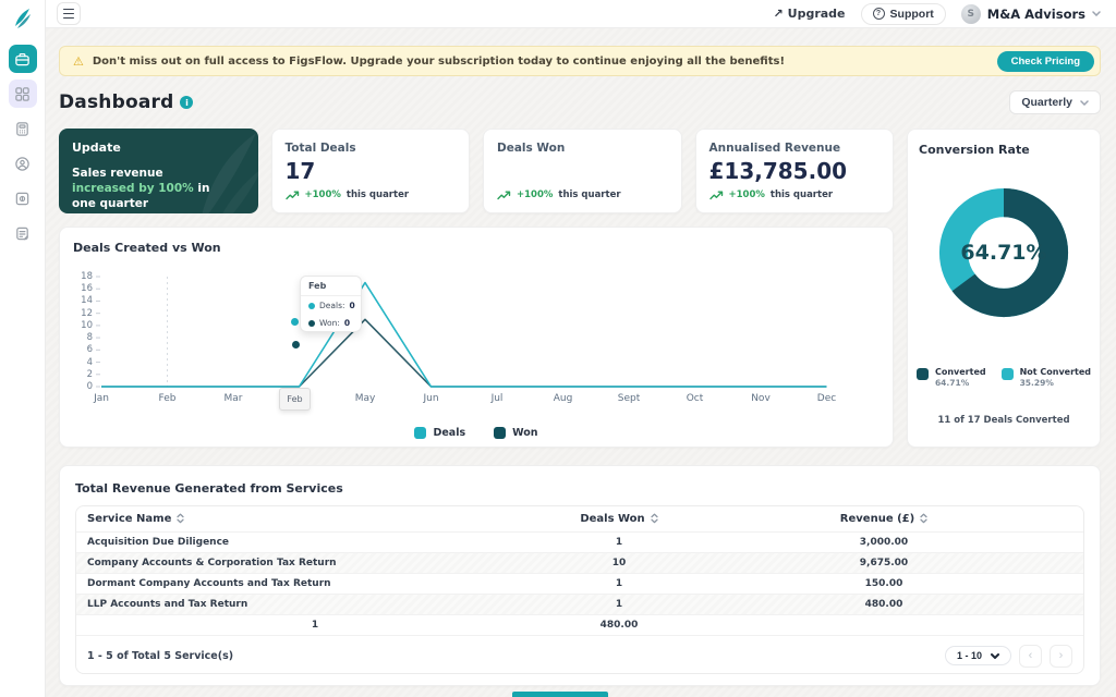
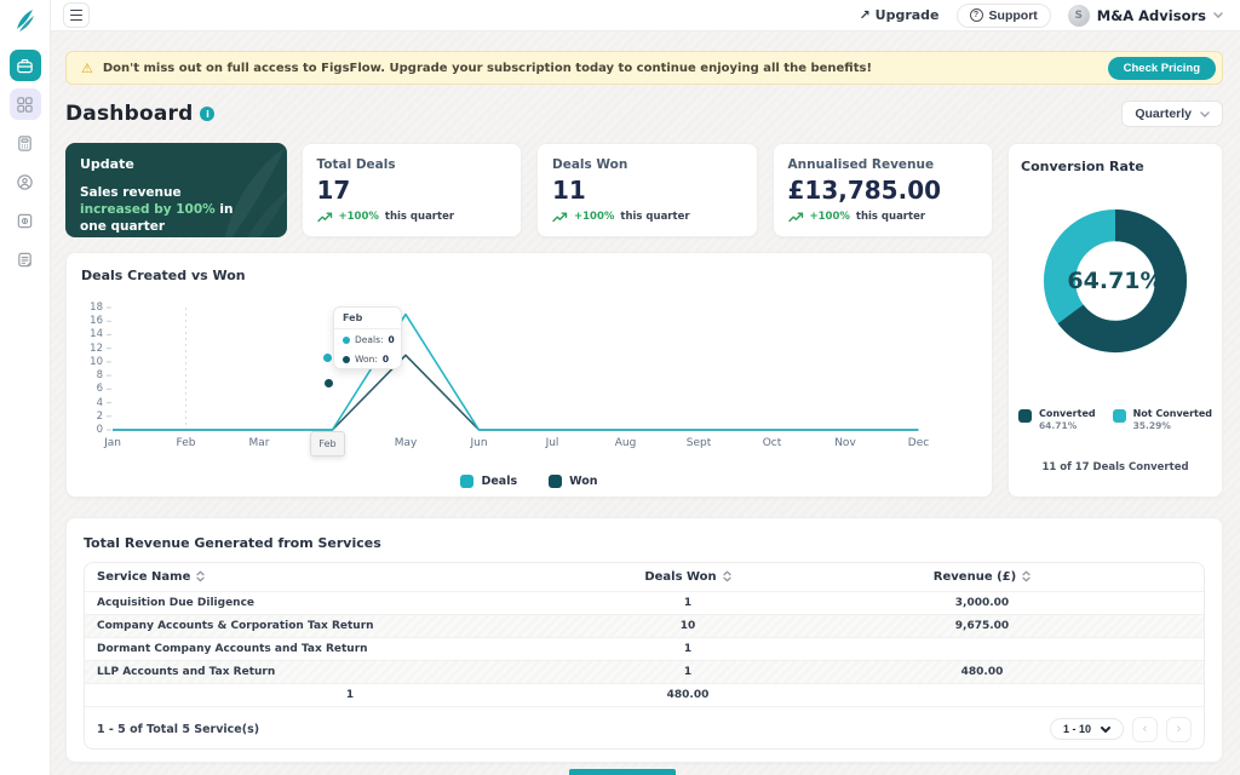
  ↗
  Upgrade
  Support
  S
  M&A Advisors
  ⚠
  Don't miss out on full access to FigsFlow. Upgrade your subscription today to continue enjoying all the benefits!
  Check Pricing
  Dashboard
  i
  Quarterly
  Update
  Sales revenue increased by 100% in one quarter
  Total Deals
  17
  +100%
  this quarter
  Deals Won
+ 11
  +100%
  this quarter
  Annualised Revenue
  £13,785.00
  +100%
  this quarter
  Deals Created vs Won
  Jan
  Feb
  Mar
  May
  Jun
  Jul
  Aug
  Sept
  Oct
  Nov
  Dec
  0
  2
  4
  6
  8
  10
  12
  14
  16
  18
  Feb
  Deals:
  0
  Won:
  0
  Feb
  Deals
  Won
  Conversion Rate
  64.71%
  Converted
  64.71%
  Not Converted
  35.29%
  11 of 17 Deals Converted
  Total Revenue Generated from Services
  Service Name
  Deals Won
  Revenue (£)
  Acquisition Due Diligence
  1
  3,000.00
  Company Accounts & Corporation Tax Return
  10
  9,675.00
  Dormant Company Accounts and Tax Return
  1
- 150.00
  LLP Accounts and Tax Return
  1
  480.00
  1
  480.00
  1 - 5 of Total 5 Service(s)
  1 - 10
  ‹
  ›
